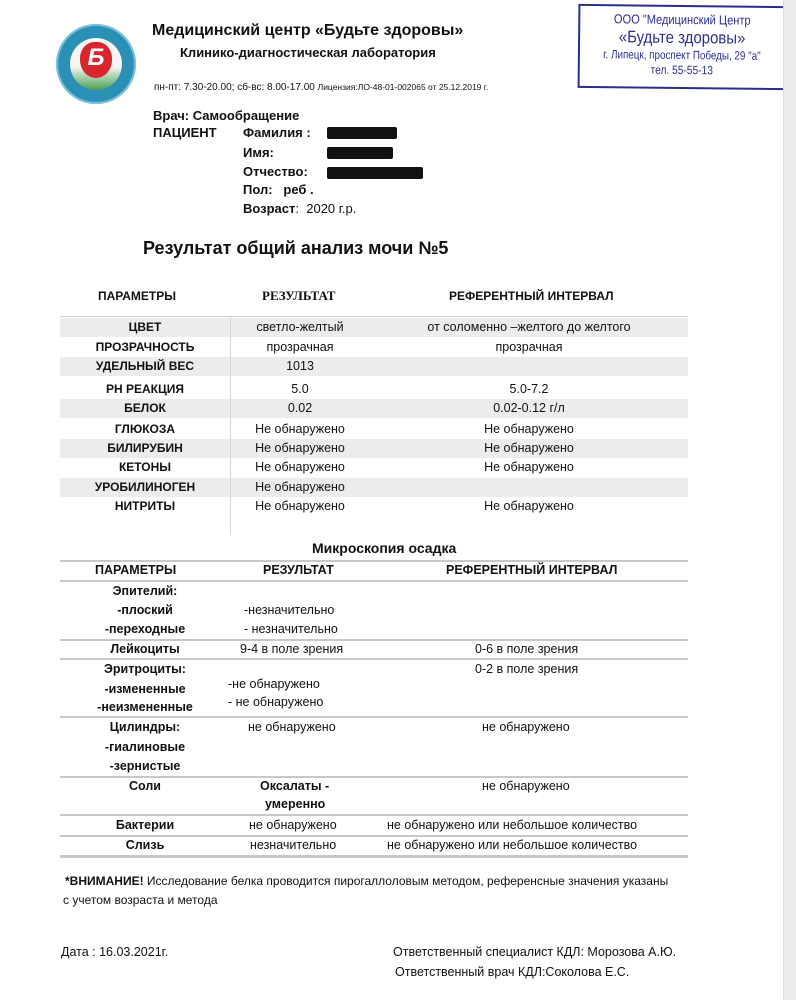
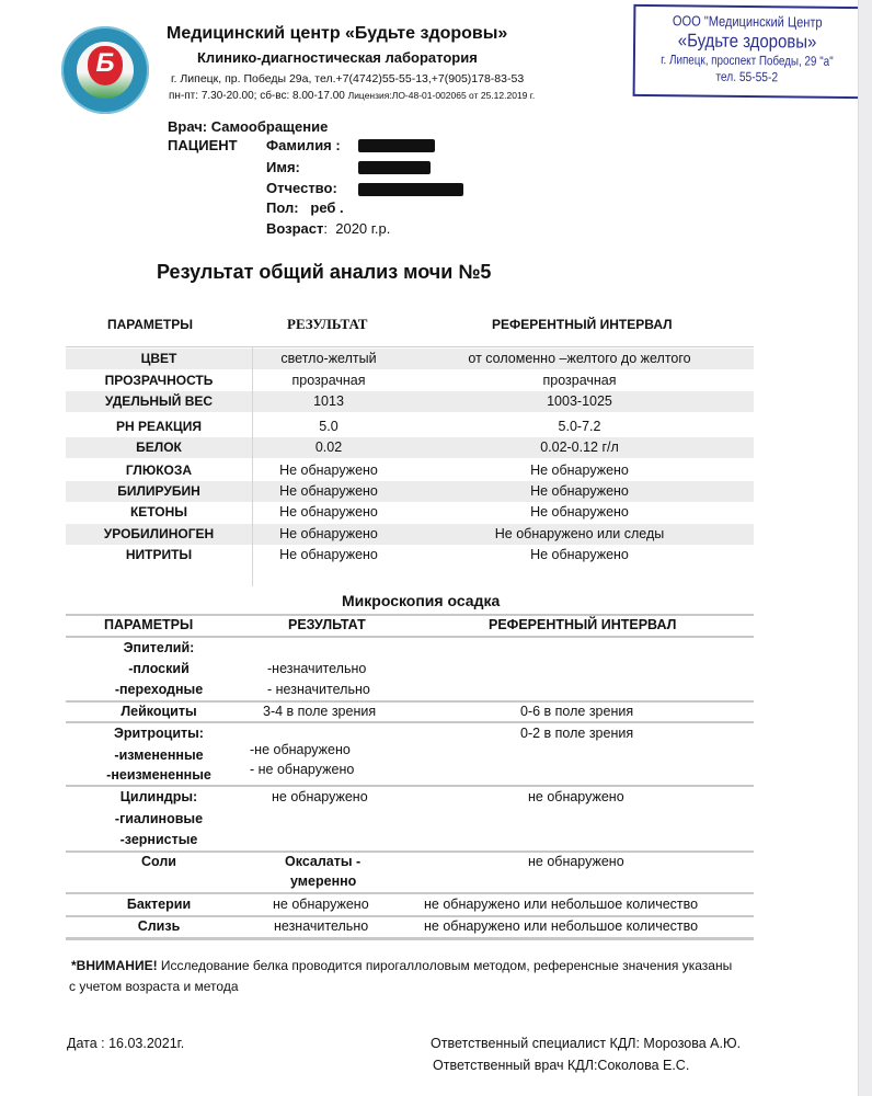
  Б
  Медицинский центр «Будьте здоровы»
  Клинико-диагностическая лаборатория
+ г. Липецк, пр. Победы 29а, тел.+7(4742)55-55-13,+7(905)178-83-53
  пн-пт: 7.30-20.00; сб-вс: 8.00-17.00 Лицензия:ЛО-48-01-002065 от 25.12.2019 г.
  ООО "Медицинский Центр
  «Будьте здоровы»
  г. Липецк, проспект Победы, 29 "а"
- тел. 55-55-13
+ тел. 55-55-2
  Врач: Самообращение
  ПАЦИЕНТ
  Фамилия :
  Имя:
  Отчество:
  Пол: реб .
  Возраст: 2020 г.р.
  Результат общий анализ мочи №5
  ПАРАМЕТРЫ
  РЕЗУЛЬТАТ
  РЕФЕРЕНТНЫЙ ИНТЕРВАЛ
  ЦВЕТ
  светло-желтый
  от соломенно –желтого до желтого
  ПРОЗРАЧНОСТЬ
  прозрачная
  прозрачная
  УДЕЛЬНЫЙ ВЕС
  1013
+ 1003-1025
  РН РЕАКЦИЯ
  5.0
  5.0-7.2
  БЕЛОК
  0.02
  0.02-0.12 г/л
  ГЛЮКОЗА
  Не обнаружено
  Не обнаружено
  БИЛИРУБИН
  Не обнаружено
  Не обнаружено
  КЕТОНЫ
  Не обнаружено
  Не обнаружено
  УРОБИЛИНОГЕН
  Не обнаружено
+ Не обнаружено или следы
  НИТРИТЫ
  Не обнаружено
  Не обнаружено
  Микроскопия осадка
  ПАРАМЕТРЫ
  РЕЗУЛЬТАТ
  РЕФЕРЕНТНЫЙ ИНТЕРВАЛ
  Эпителий:
  -плоский
  -переходные
  -незначительно
  - незначительно
  Лейкоциты
- 9-4 в поле зрения
+ 3-4 в поле зрения
  0-6 в поле зрения
  Эритроциты:
  -измененные
  -неизмененные
  -не обнаружено
  - не обнаружено
  0-2 в поле зрения
  Цилиндры:
  -гиалиновые
  -зернистые
  не обнаружено
  не обнаружено
  Соли
  Оксалаты -
  умеренно
  не обнаружено
  Бактерии
  не обнаружено
  не обнаружено или небольшое количество
  Слизь
  незначительно
  не обнаружено или небольшое количество
  *ВНИМАНИЕ! Исследование белка проводится пирогаллоловым методом, референсные значения указаны
  с учетом возраста и метода
  Дата : 16.03.2021г.
  Ответственный специалист КДЛ: Морозова А.Ю.
  Ответственный врач КДЛ:Соколова Е.С.
